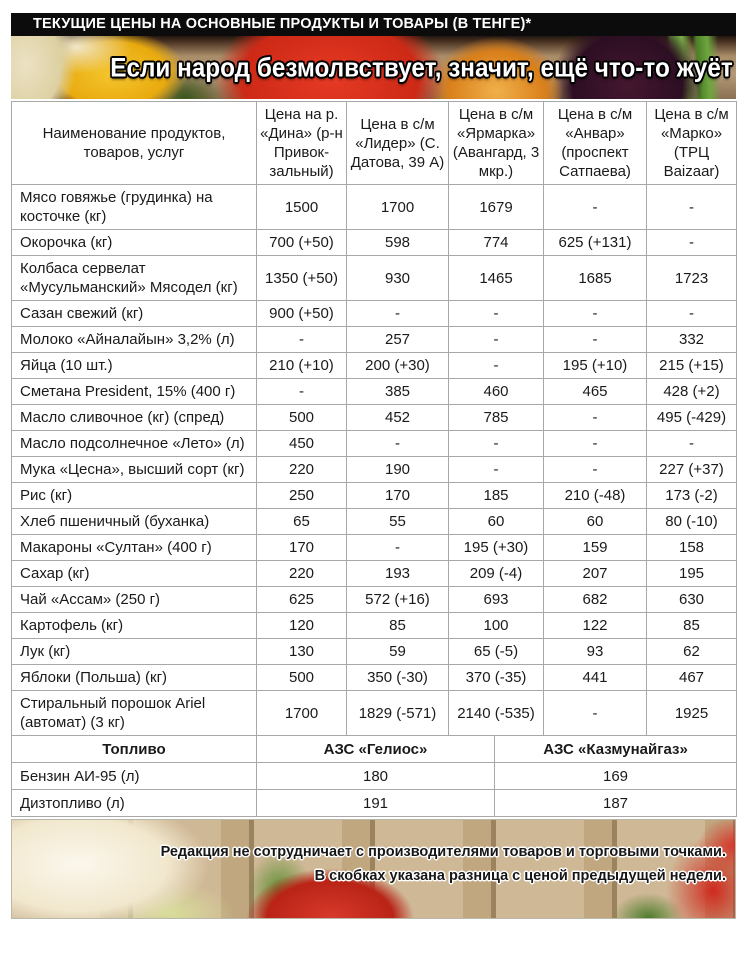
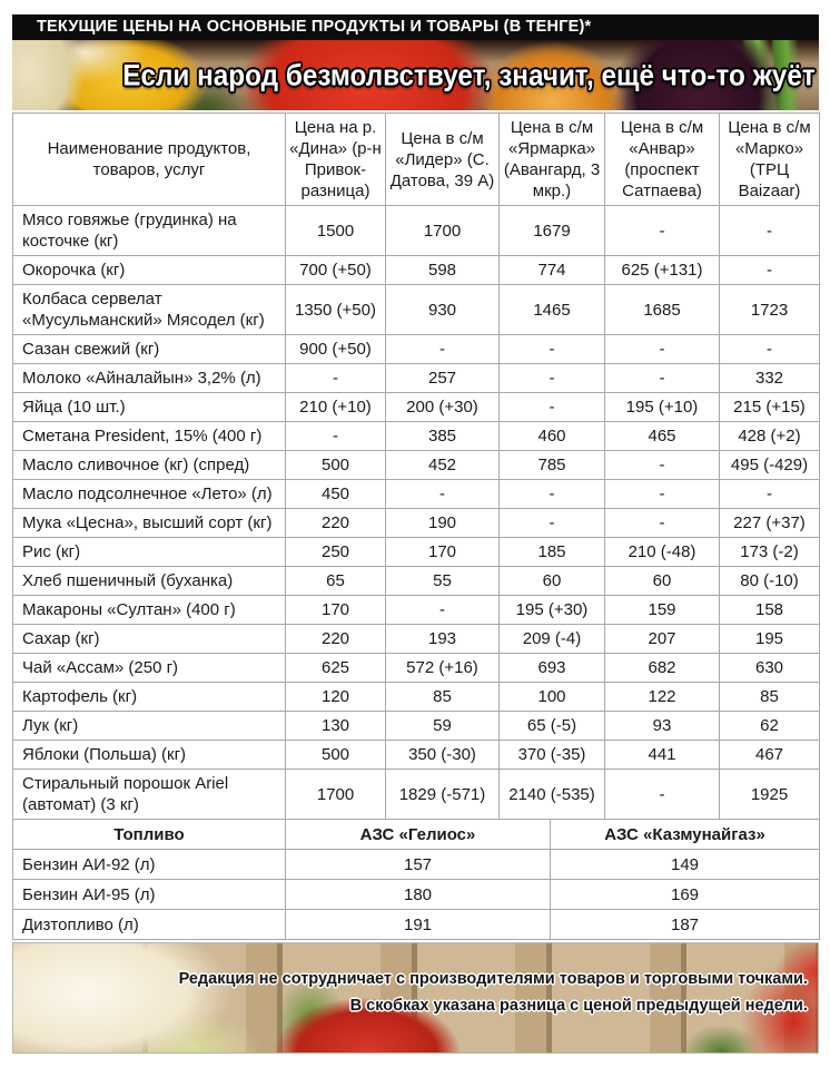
  ТЕКУЩИЕ ЦЕНЫ НА ОСНОВНЫЕ ПРОДУКТЫ И ТОВАРЫ (В ТЕНГЕ)*
  Если народ безмолвствует, значит, ещё что-то жуёт
- Наименование продуктов, товаров, услуг	Цена на р. «Дина» (р-н Привок- зальный)	Цена в с/м «Лидер» (С. Датова, 39 А)	Цена в с/м «Ярмарка» (Авангард, 3 мкр.)	Цена в с/м «Анвар» (проспект Сатпаева)	Цена в с/м «Марко» (ТРЦ Baizaar)
+ Наименование продуктов, товаров, услуг	Цена на р. «Дина» (р-н Привок- разница)	Цена в с/м «Лидер» (С. Датова, 39 А)	Цена в с/м «Ярмарка» (Авангард, 3 мкр.)	Цена в с/м «Анвар» (проспект Сатпаева)	Цена в с/м «Марко» (ТРЦ Baizaar)
  Мясо говяжье (грудинка) на косточке (кг)	1500	1700	1679	-	-
  Окорочка (кг)	700 (+50)	598	774	625 (+131)	-
  Колбаса сервелат «Мусульманский» Мясодел (кг)	1350 (+50)	930	1465	1685	1723
  Сазан свежий (кг)	900 (+50)	-	-	-	-
  Молоко «Айналайын» 3,2% (л)	-	257	-	-	332
  Яйца (10 шт.)	210 (+10)	200 (+30)	-	195 (+10)	215 (+15)
  Сметана President, 15% (400 г)	-	385	460	465	428 (+2)
  Масло сливочное (кг) (спред)	500	452	785	-	495 (-429)
  Масло подсолнечное «Лето» (л)	450	-	-	-	-
  Мука «Цесна», высший сорт (кг)	220	190	-	-	227 (+37)
  Рис (кг)	250	170	185	210 (-48)	173 (-2)
  Хлеб пшеничный (буханка)	65	55	60	60	80 (-10)
  Макароны «Султан» (400 г)	170	-	195 (+30)	159	158
  Сахар (кг)	220	193	209 (-4)	207	195
  Чай «Ассам» (250 г)	625	572 (+16)	693	682	630
  Картофель (кг)	120	85	100	122	85
  Лук (кг)	130	59	65 (-5)	93	62
  Яблоки (Польша) (кг)	500	350 (-30)	370 (-35)	441	467
  Стиральный порошок Ariel (автомат) (3 кг)	1700	1829 (-571)	2140 (-535)	-	1925
  Топливо	АЗС «Гелиос»	АЗС «Казмунайгаз»
+ Бензин АИ-92 (л)	157	149
  Бензин АИ-95 (л)	180	169
  Дизтопливо (л)	191	187
  Редакция не сотрудничает с производителями товаров и торговыми точками.
  В скобках указана разница с ценой предыдущей недели.
